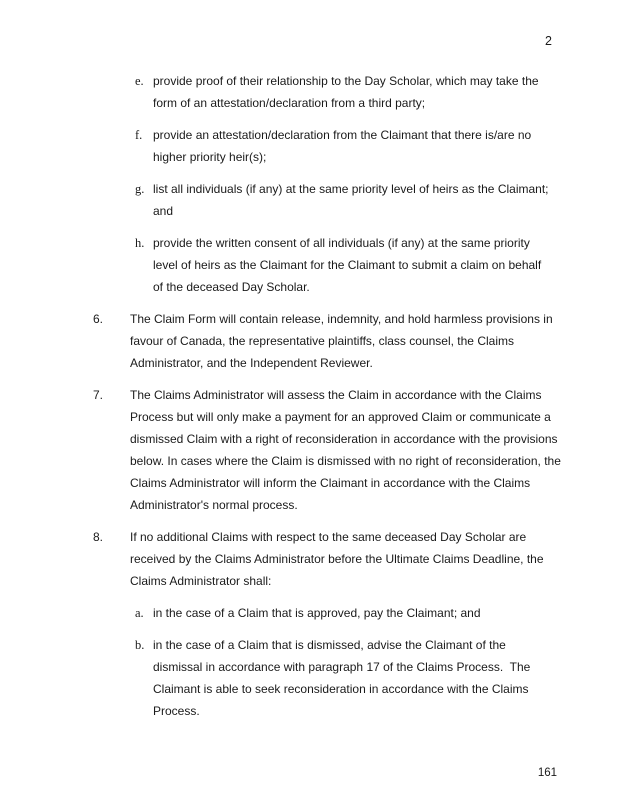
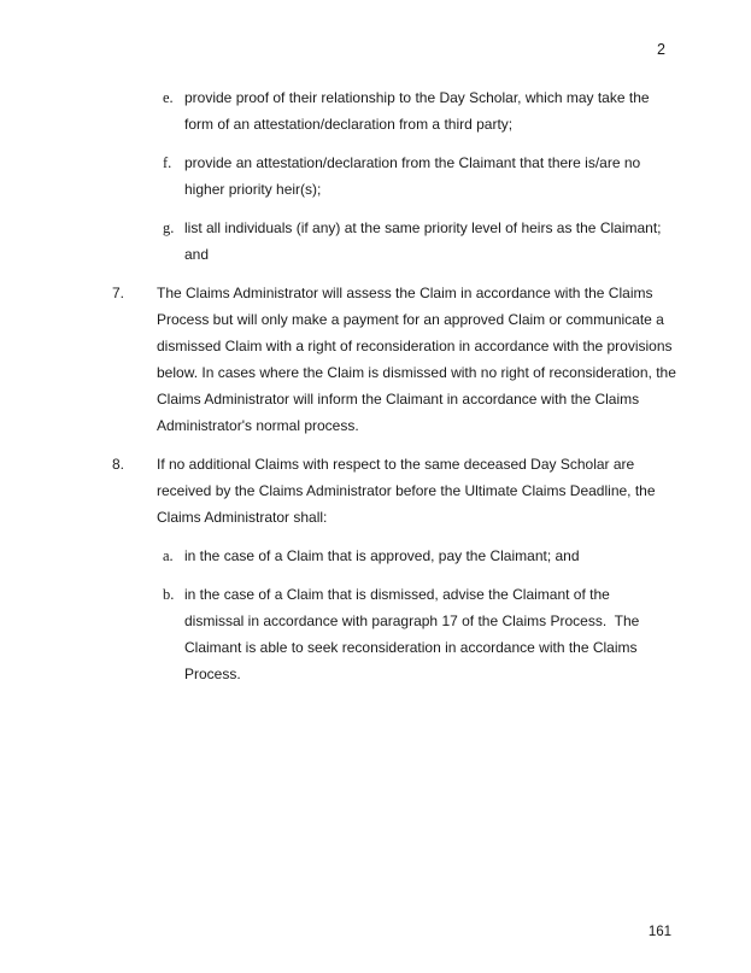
  2
  e.
  provide proof of their relationship to the Day Scholar, which may take the
  form of an attestation/declaration from a third party;
  f.
  provide an attestation/declaration from the Claimant that there is/are no
  higher priority heir(s);
  g.
  list all individuals (if any) at the same priority level of heirs as the Claimant;
  and
- h.
- provide the written consent of all individuals (if any) at the same priority
- level of heirs as the Claimant for the Claimant to submit a claim on behalf
- of the deceased Day Scholar.
- 6.
- The Claim Form will contain release, indemnity, and hold harmless provisions in
- favour of Canada, the representative plaintiffs, class counsel, the Claims
- Administrator, and the Independent Reviewer.
  7.
  The Claims Administrator will assess the Claim in accordance with the Claims
  Process but will only make a payment for an approved Claim or communicate a
  dismissed Claim with a right of reconsideration in accordance with the provisions
  below. In cases where the Claim is dismissed with no right of reconsideration, the
  Claims Administrator will inform the Claimant in accordance with the Claims
  Administrator's normal process.
  8.
  If no additional Claims with respect to the same deceased Day Scholar are
  received by the Claims Administrator before the Ultimate Claims Deadline, the
  Claims Administrator shall:
  a.
  in the case of a Claim that is approved, pay the Claimant; and
  b.
  in the case of a Claim that is dismissed, advise the Claimant of the
  dismissal in accordance with paragraph 17 of the Claims Process. The
  Claimant is able to seek reconsideration in accordance with the Claims
  Process.
  161
